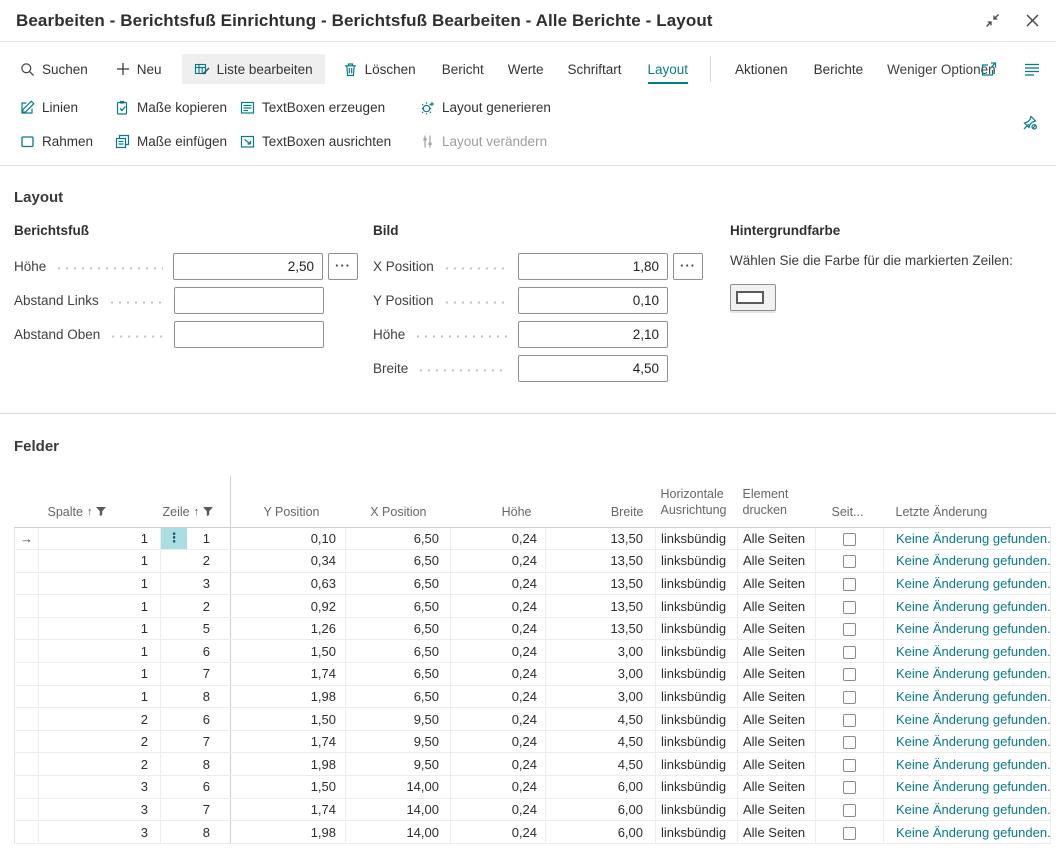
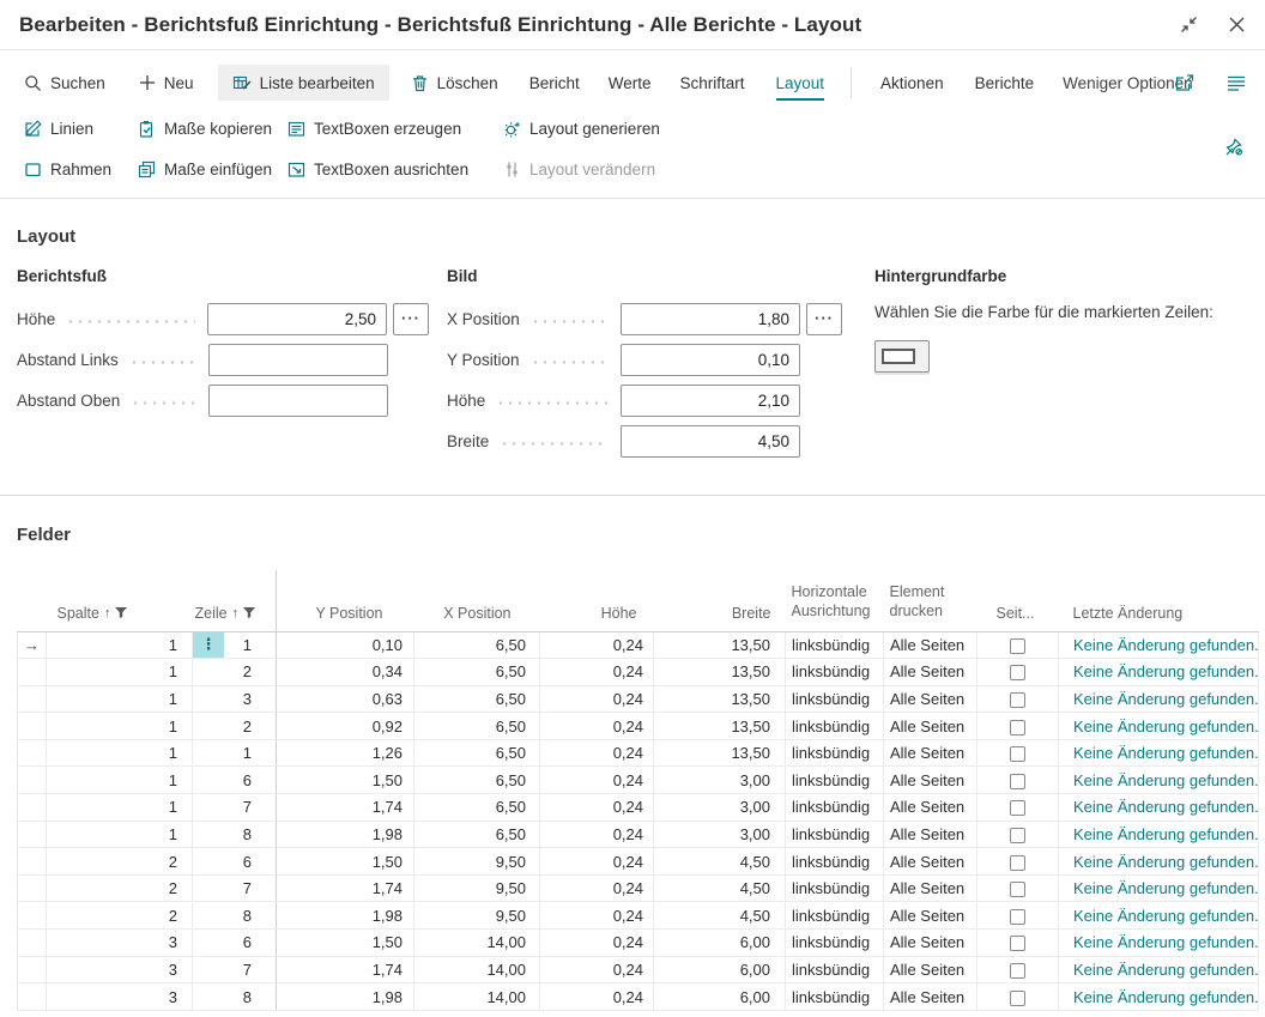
- Bearbeiten - Berichtsfuß Einrichtung - Berichtsfuß Bearbeiten - Alle Berichte - Layout
+ Bearbeiten - Berichtsfuß Einrichtung - Berichtsfuß Einrichtung - Alle Berichte - Layout
  Suchen
  Neu
  Liste bearbeiten
  Löschen
  Bericht
  Werte
  Schriftart
  Layout
  Aktionen
  Berichte
  Weniger Optionen
  Linien
  Maße kopieren
  TextBoxen erzeugen
  Layout generieren
  Rahmen
  Maße einfügen
  TextBoxen ausrichten
  Layout verändern
  Layout
  Berichtsfuß
  Höhe
  2,50
  ···
  Abstand Links
  Abstand Oben
  Bild
  X Position
  1,80
  ···
  Y Position
  0,10
  Höhe
  2,10
  Breite
  4,50
  Hintergrundfarbe
  Wählen Sie die Farbe für die markierten Zeilen:
  Felder
  	Spalte ↑	Zeile ↑	Y Position	X Position	Höhe	Breite	Horizontale Ausrichtung	Element drucken	Seit...	Letzte Änderung
  →	1	⋮ 1	0,10	6,50	0,24	13,50	linksbündig	Alle Seiten		Keine Änderung gefunden.
  	1	2	0,34	6,50	0,24	13,50	linksbündig	Alle Seiten		Keine Änderung gefunden.
  	1	3	0,63	6,50	0,24	13,50	linksbündig	Alle Seiten		Keine Änderung gefunden.
  	1	2	0,92	6,50	0,24	13,50	linksbündig	Alle Seiten		Keine Änderung gefunden.
- 	1	5	1,26	6,50	0,24	13,50	linksbündig	Alle Seiten		Keine Änderung gefunden.
+ 	1	1	1,26	6,50	0,24	13,50	linksbündig	Alle Seiten		Keine Änderung gefunden.
  	1	6	1,50	6,50	0,24	3,00	linksbündig	Alle Seiten		Keine Änderung gefunden.
  	1	7	1,74	6,50	0,24	3,00	linksbündig	Alle Seiten		Keine Änderung gefunden.
  	1	8	1,98	6,50	0,24	3,00	linksbündig	Alle Seiten		Keine Änderung gefunden.
  	2	6	1,50	9,50	0,24	4,50	linksbündig	Alle Seiten		Keine Änderung gefunden.
  	2	7	1,74	9,50	0,24	4,50	linksbündig	Alle Seiten		Keine Änderung gefunden.
  	2	8	1,98	9,50	0,24	4,50	linksbündig	Alle Seiten		Keine Änderung gefunden.
  	3	6	1,50	14,00	0,24	6,00	linksbündig	Alle Seiten		Keine Änderung gefunden.
  	3	7	1,74	14,00	0,24	6,00	linksbündig	Alle Seiten		Keine Änderung gefunden.
  	3	8	1,98	14,00	0,24	6,00	linksbündig	Alle Seiten		Keine Änderung gefunden.
